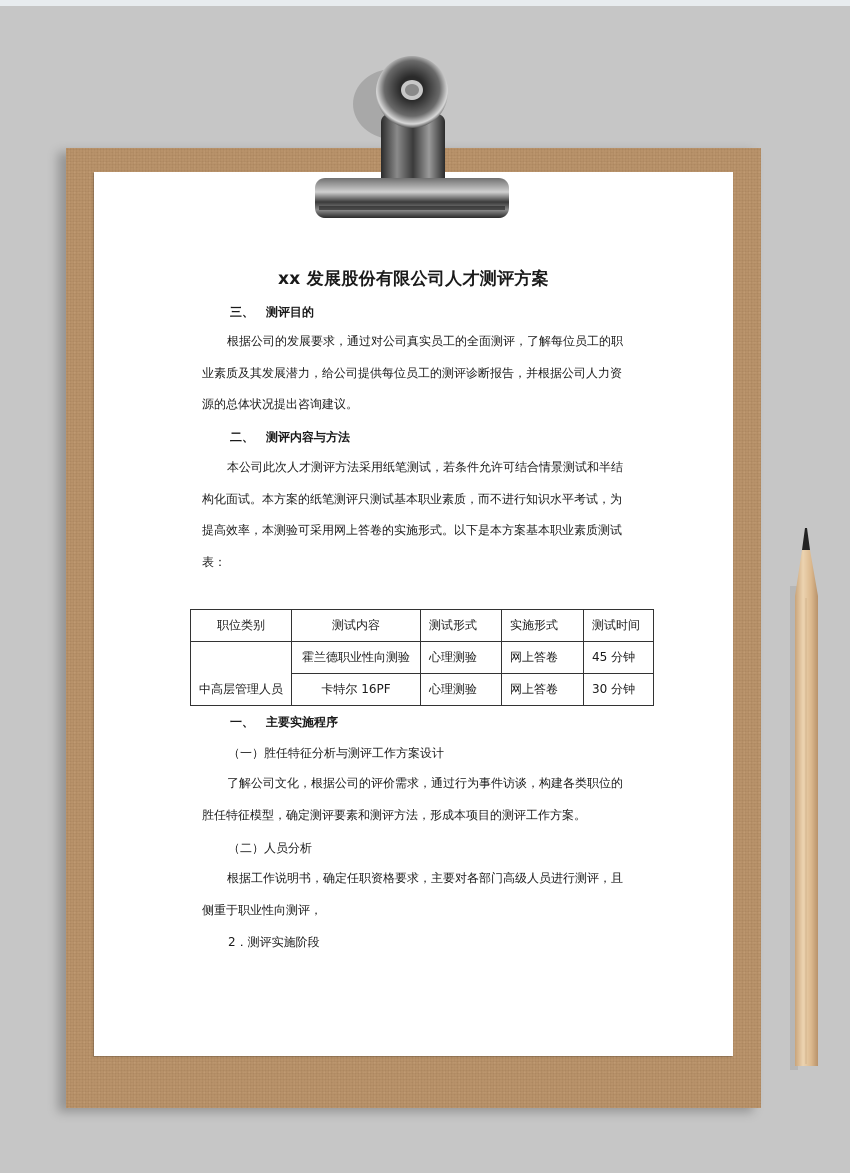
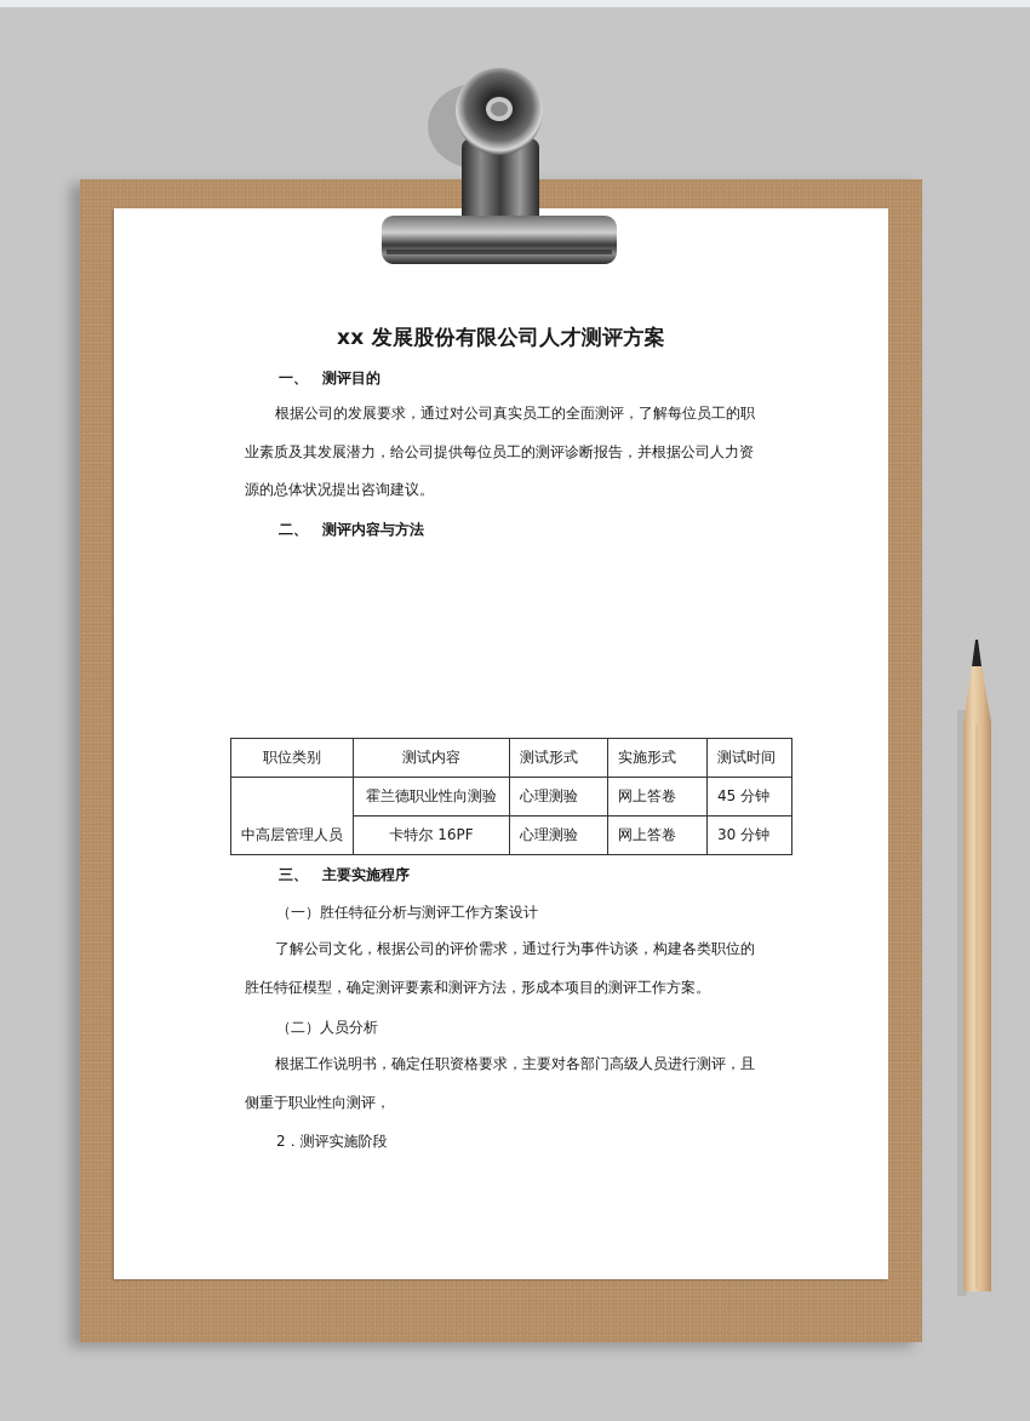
  xx 发展股份有限公司人才测评方案
- 三、 测评目的
+ 一、 测评目的
  根据公司的发展要求，通过对公司真实员工的全面测评，了解每位员工的职业素质及其发展潜力，给公司提供每位员工的测评诊断报告，并根据公司人力资源的总体状况提出咨询建议。
  二、 测评内容与方法
- 本公司此次人才测评方法采用纸笔测试，若条件允许可结合情景测试和半结构化面试。本方案的纸笔测评只测试基本职业素质，而不进行知识水平考试，为提高效率，本测验可采用网上答卷的实施形式。以下是本方案基本职业素质测试表：
  职位类别	测试内容	测试形式	实施形式	测试时间
  中高层管理人员	霍兰德职业性向测验	心理测验	网上答卷	45 分钟
  卡特尔 16PF	心理测验	网上答卷	30 分钟
- 一、 主要实施程序
+ 三、 主要实施程序
  （一）胜任特征分析与测评工作方案设计
  了解公司文化，根据公司的评价需求，通过行为事件访谈，构建各类职位的胜任特征模型，确定测评要素和测评方法，形成本项目的测评工作方案。
  （二）人员分析
  根据工作说明书，确定任职资格要求，主要对各部门高级人员进行测评，且侧重于职业性向测评，
  2．测评实施阶段
